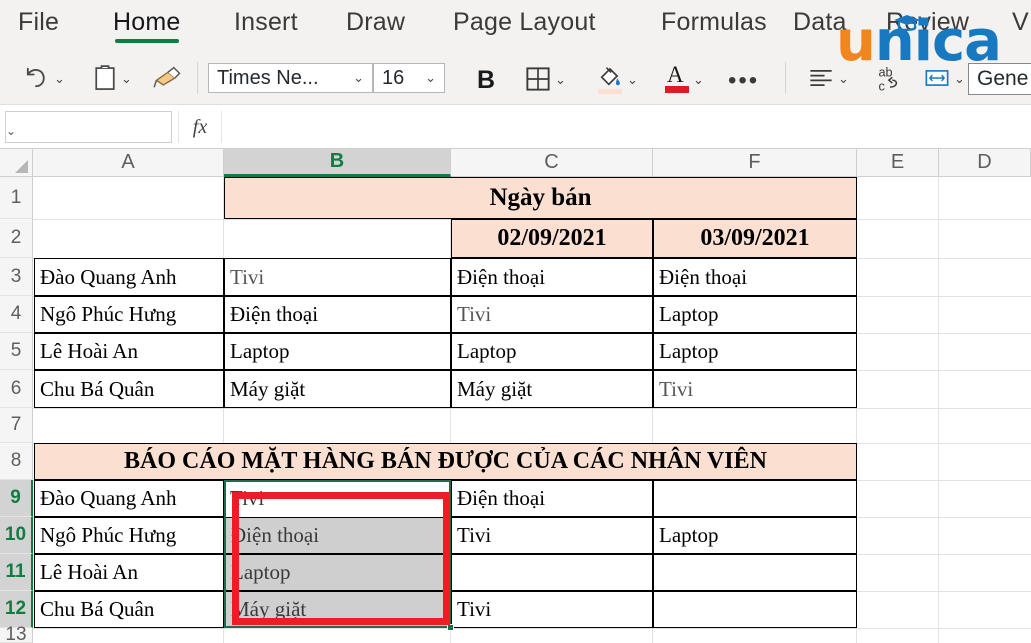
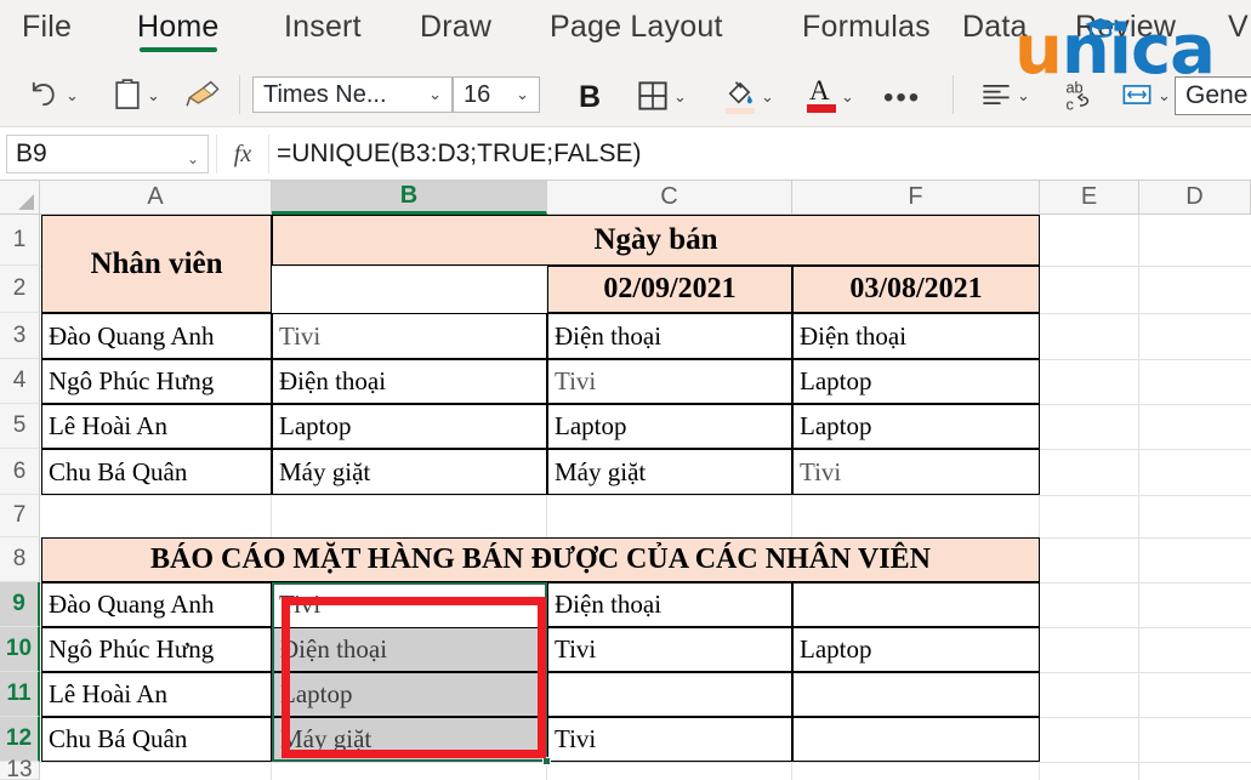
  File
  Home
  Insert
  Draw
  Page Layout
  Formulas
  Data
  Rview
  V
  ⌄
  ⌄
  Times Ne...
  ⌄
  16
  ⌄
  B
  ⌄
  ⌄
  A
  ⌄
  •••
  ⌄
  ab
  c
  ⌄
  Gene
+ B9
  ⌄
  fx
+ =UNIQUE(B3:D3;TRUE;FALSE)
  A
  B
  C
  F
  E
  D
  1
  2
  3
  4
  5
  6
  7
  8
  9
  10
  11
  12
  13
+ Nhân viên
  Ngày bán
  02/09/2021
- 03/09/2021
+ 03/08/2021
  Đào Quang Anh
  Tivi
  Điện thoại
  Điện thoại
  Ngô Phúc Hưng
  Điện thoại
  Tivi
  Laptop
  Lê Hoài An
  Laptop
  Laptop
  Laptop
  Chu Bá Quân
  Máy giặt
  Máy giặt
  Tivi
  BÁO CÁO MẶT HÀNG BÁN ĐƯỢC CỦA CÁC NHÂN VIÊN
  Đào Quang Anh
  Tivi
  Điện thoại
  Ngô Phúc Hưng
  Điện thoại
  Tivi
  Laptop
  Lê Hoài An
  Laptop
  Chu Bá Quân
  Máy giặt
  Tivi
  unica
